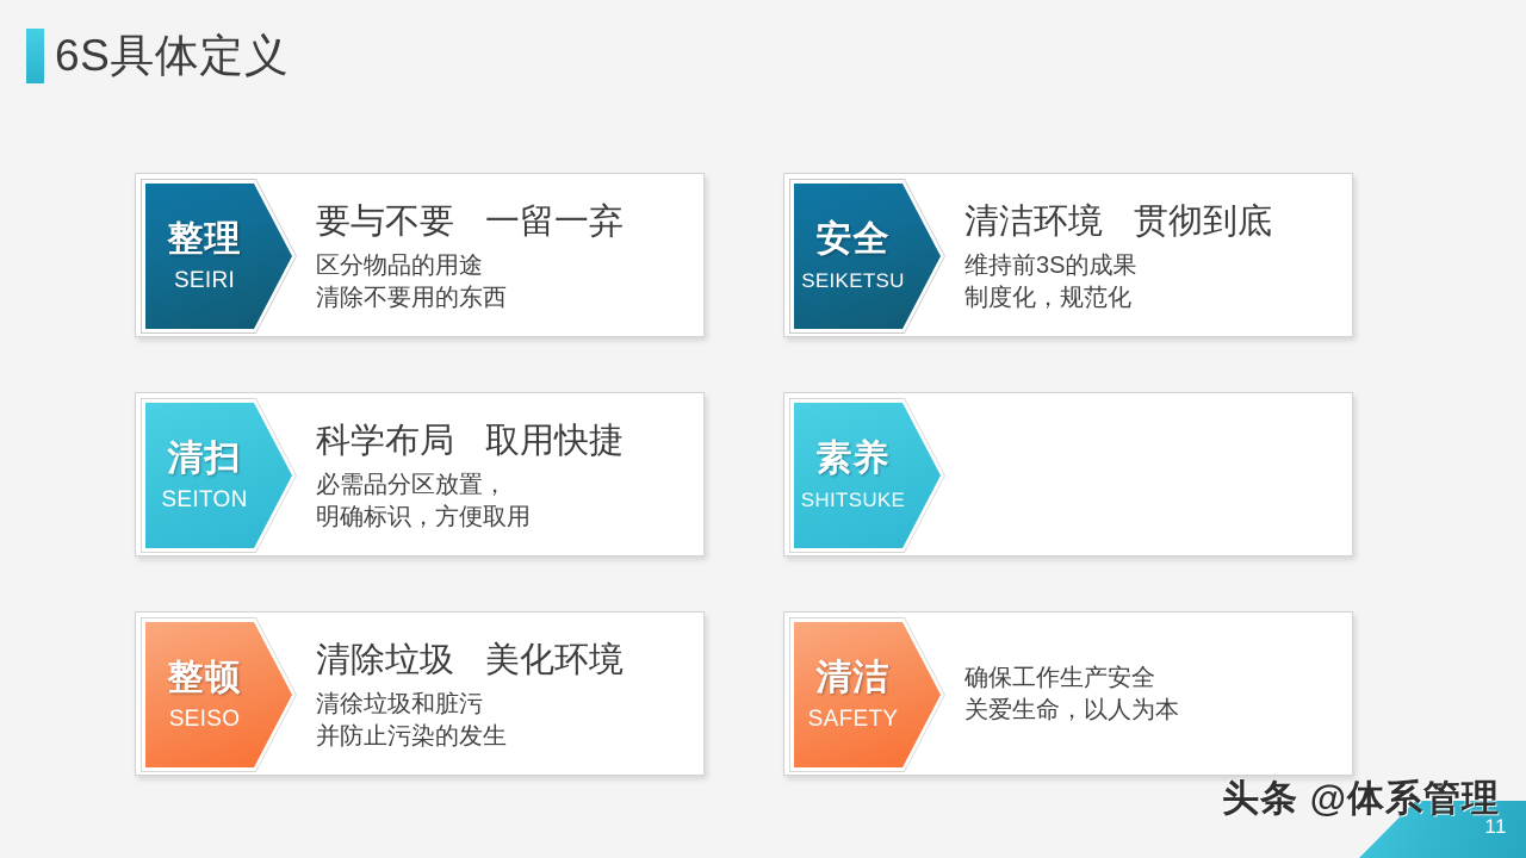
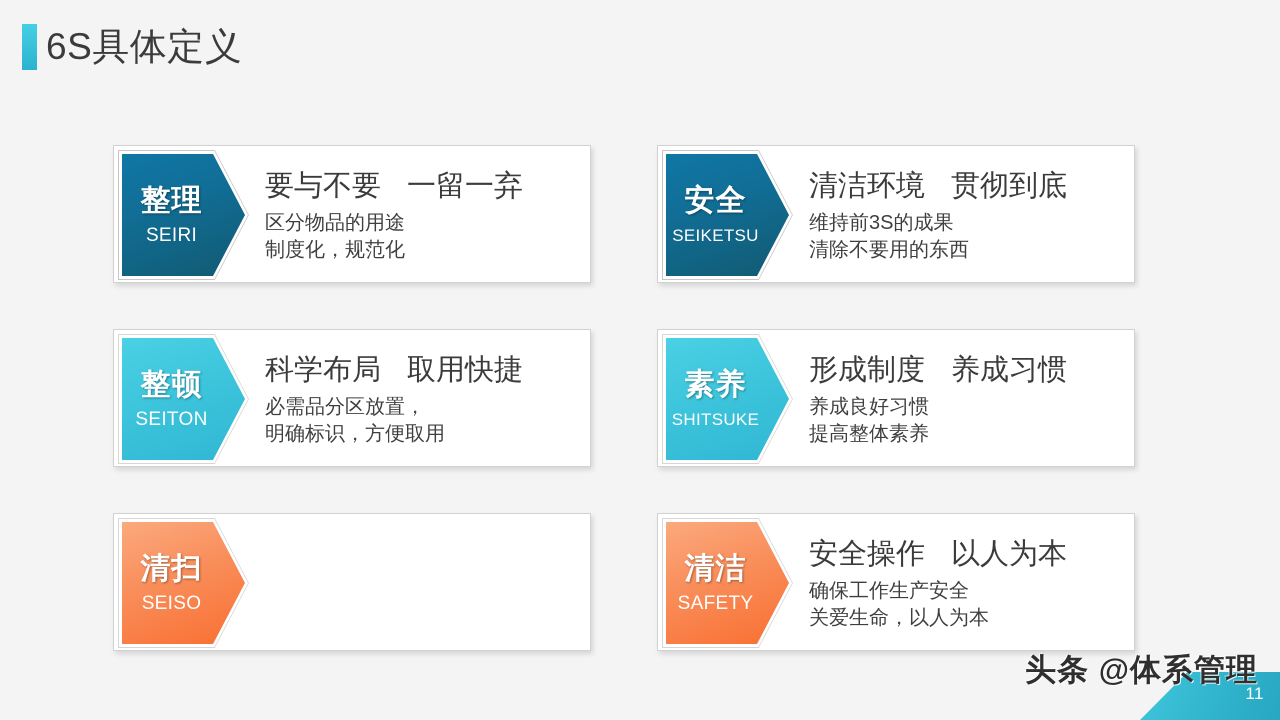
  6S具体定义
  整理
  SEIRI
  要与不要 一留一弃
  区分物品的用途
- 清除不要用的东西
+ 制度化，规范化
  安全
  SEIKETSU
  清洁环境 贯彻到底
  维持前3S的成果
- 制度化，规范化
+ 清除不要用的东西
- 清扫
+ 整顿
  SEITON
  科学布局 取用快捷
  必需品分区放置，
  明确标识，方便取用
  素养
  SHITSUKE
+ 形成制度 养成习惯
+ 养成良好习惯
+ 提高整体素养
- 整顿
+ 清扫
  SEISO
- 清除垃圾 美化环境
- 清徐垃圾和脏污
- 并防止污染的发生
  清洁
  SAFETY
+ 安全操作 以人为本
  确保工作生产安全
  关爱生命，以人为本
  11
  头条 @体系管理
